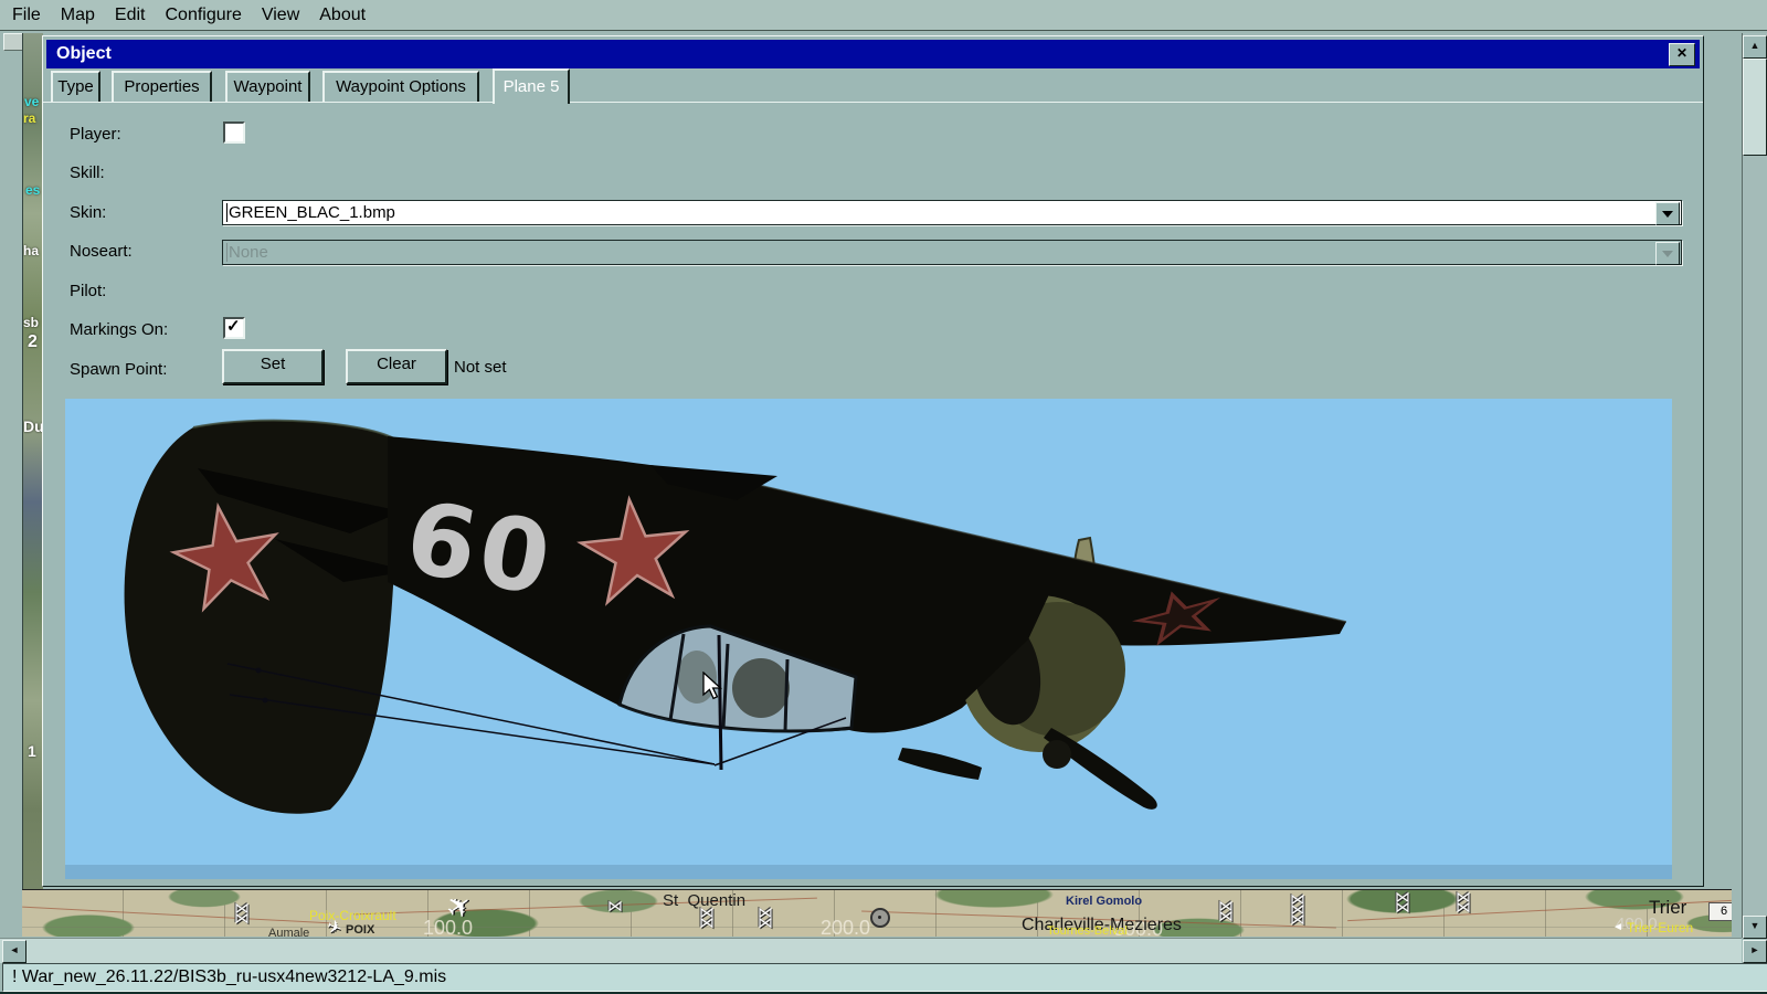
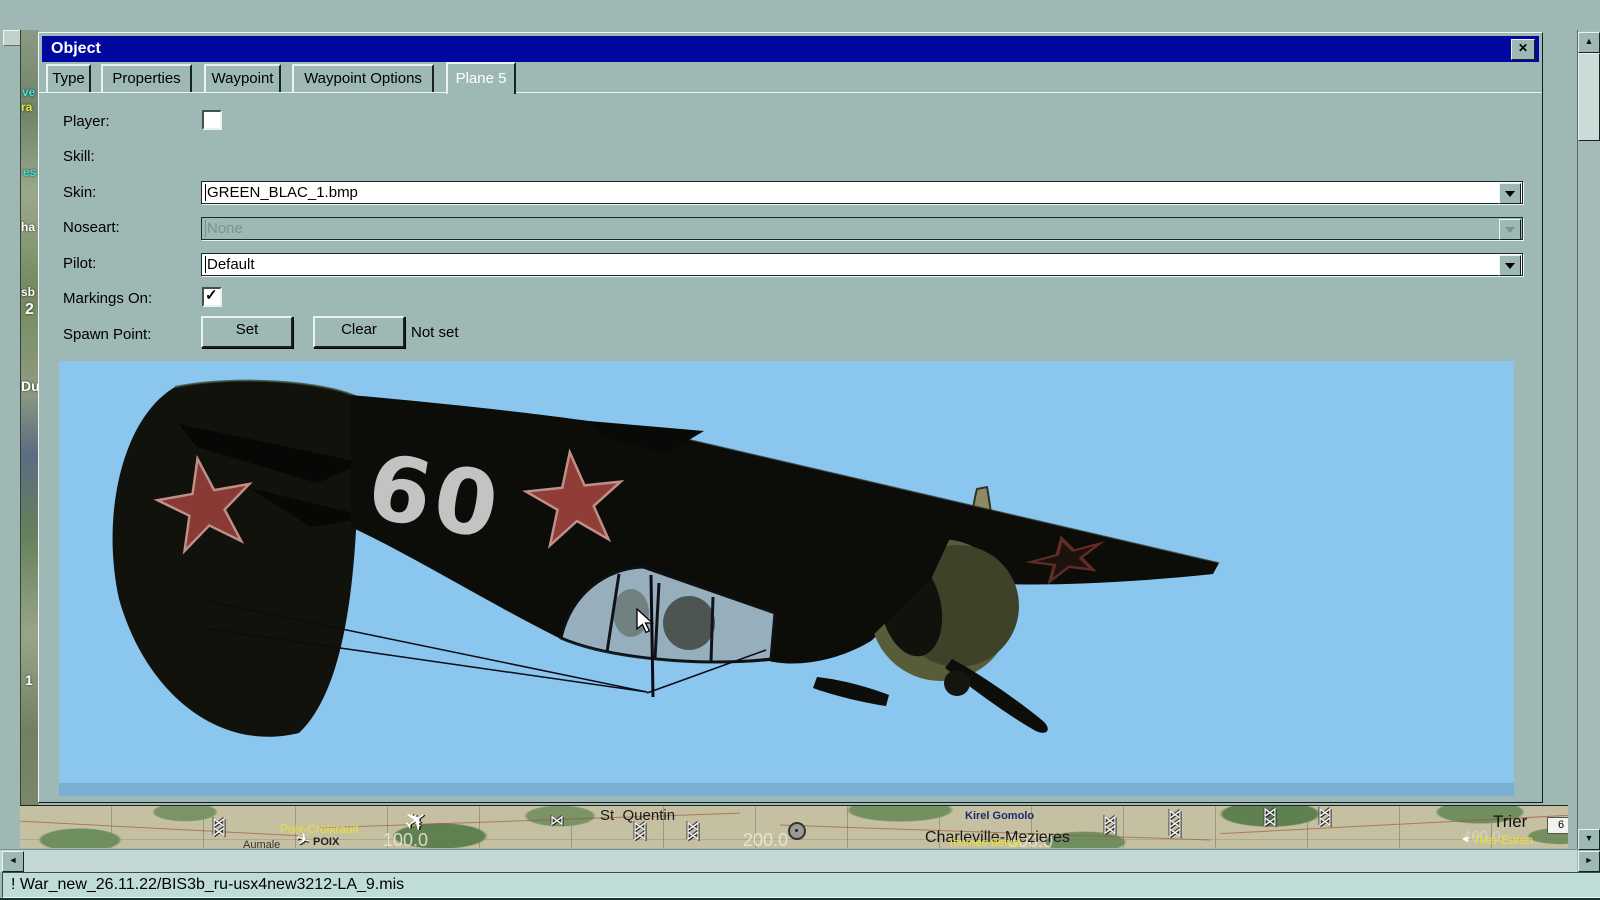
- File
- Map
- Edit
- Configure
- View
- About
  ve
  ra
  es
  ha
  sb
  2
  Du
  1
  Aumale
  POIX
  Poix-Croixrault
  100.0
  St Quentin
  200.0
  Kirel Gomolo
  300.0
  Charleville-Mezieres
  Tournes-Belval
  Trier
  400.0
  Trier-Euren
  ◄
  ⋈
  ⋈
  ⋈
  ⋈
  ⋈
  ⋈
  ⋈
  ⋈
  ⋈
  ⋈
  ⋈
  ⋈
  ⋈
  ⋈
  ⋈
  ⋈
  6
  ▲
  ▼
  ◄
  ►
  ! War_new_26.11.22/BIS3b_ru-usx4new3212-LA_9.mis
  Object
  ✕
  Type
  Properties
  Waypoint
  Waypoint Options
  Plane 5
  Player:
  Skill:
  Skin:
  GREEN_BLAC_1.bmp
  Noseart:
  None
  Pilot:
+ Default
  Markings On:
  ✓
  Spawn Point:
  Set
  Clear
  Not set
